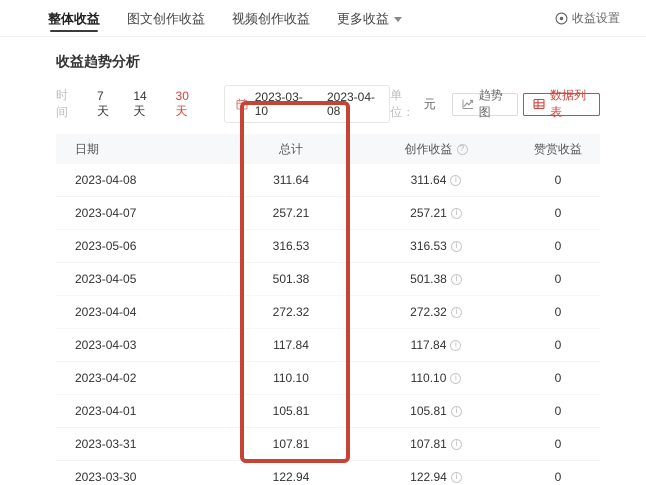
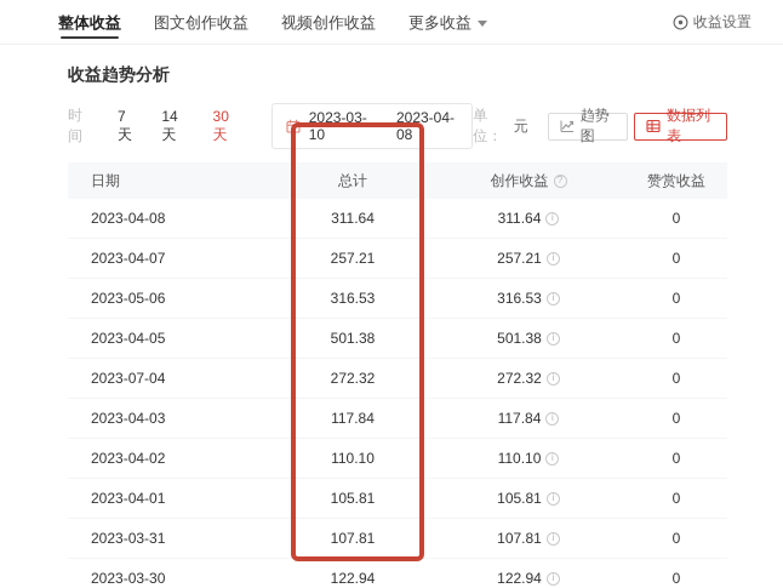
  整体收益
  图文创作收益
  视频创作收益
  更多收益
  收益设置
  收益趋势分析
  时间
  7天
  14天
  30天
  2023-03-10
  ~
  2023-04-08
  单位：
  元
  趋势图
  数据列表
  日期
  总计
  创作收益
  ?
  赞赏收益
  2023-04-08
  311.64
  311.64
  i
  0
  2023-04-07
  257.21
  257.21
  i
  0
  2023-05-06
  316.53
  316.53
  i
  0
  2023-04-05
  501.38
  501.38
  i
  0
- 2023-04-04
+ 2023-07-04
  272.32
  272.32
  i
  0
  2023-04-03
  117.84
  117.84
  i
  0
  2023-04-02
  110.10
  110.10
  i
  0
  2023-04-01
  105.81
  105.81
  i
  0
  2023-03-31
  107.81
  107.81
  i
  0
  2023-03-30
  122.94
  122.94
  i
  0
